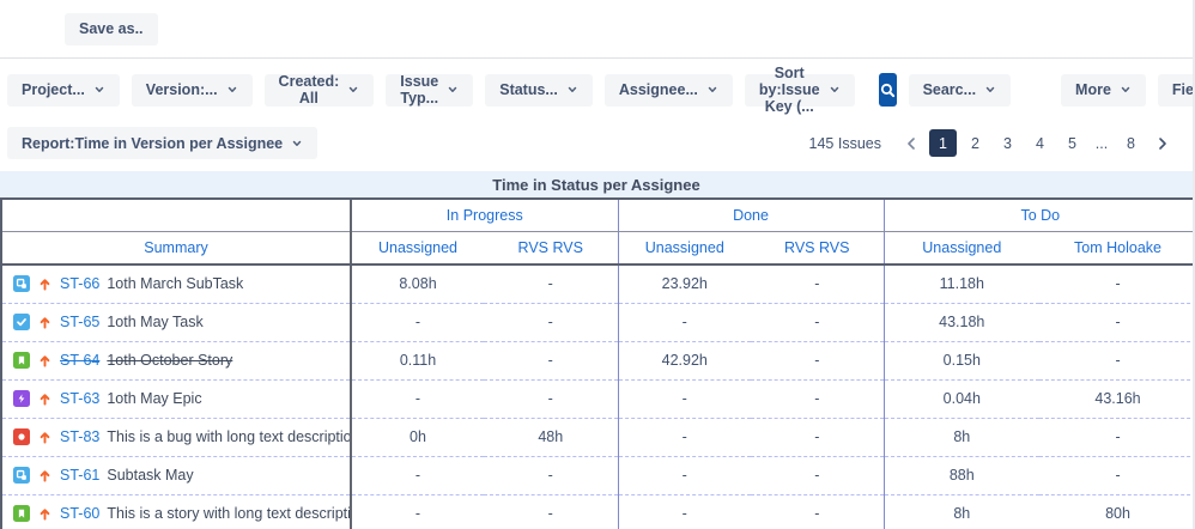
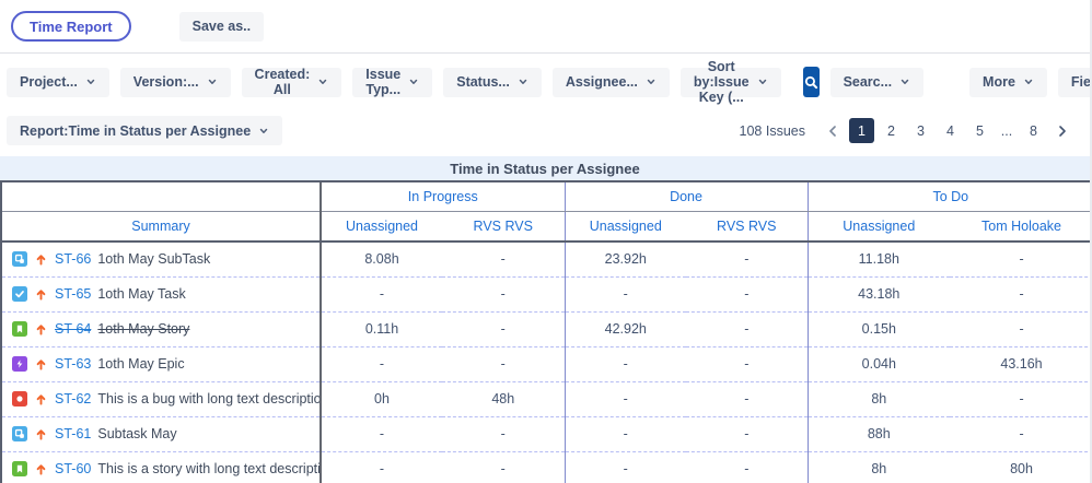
+ Time Report
  Save as..
  Project...
  Version:...
  Created: All
  Issue Typ...
  Status...
  Assignee...
  Sort by:Issue Key (...
  Searc...
  More
- Report:Time in Version per Assignee
+ Report:Time in Status per Assignee
- 145 Issues
+ 108 Issues
  1
  2
  3
  4
  5
  ...
  8
  Time in Status per Assignee
  	In Progress	Done	To Do
  Summary	Unassigned	RVS RVS	Unassigned	RVS RVS	Unassigned	Tom Holoake
- ST-66 1oth March SubTask	8.08h	-	23.92h	-	11.18h	-
+ ST-66 1oth May SubTask	8.08h	-	23.92h	-	11.18h	-
  ST-65 1oth May Task	-	-	-	-	43.18h	-
- ST-64 1oth October Story	0.11h	-	42.92h	-	0.15h	-
+ ST-64 1oth May Story	0.11h	-	42.92h	-	0.15h	-
  ST-63 1oth May Epic	-	-	-	-	0.04h	43.16h
- ST-83 This is a bug with long text descriptio	0h	48h	-	-	8h	-
+ ST-62 This is a bug with long text descriptio	0h	48h	-	-	8h	-
  ST-61 Subtask May	-	-	-	-	88h	-
  ST-60 This is a story with long text descripti	-	-	-	-	8h	80h
